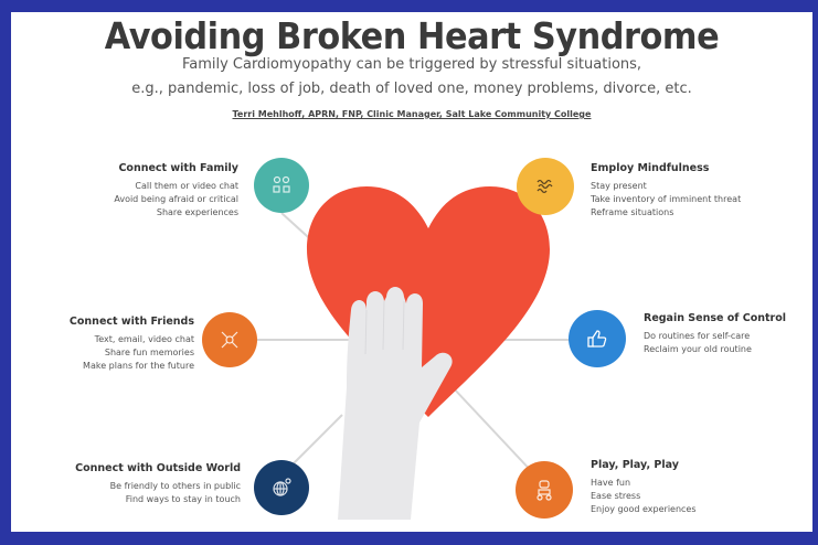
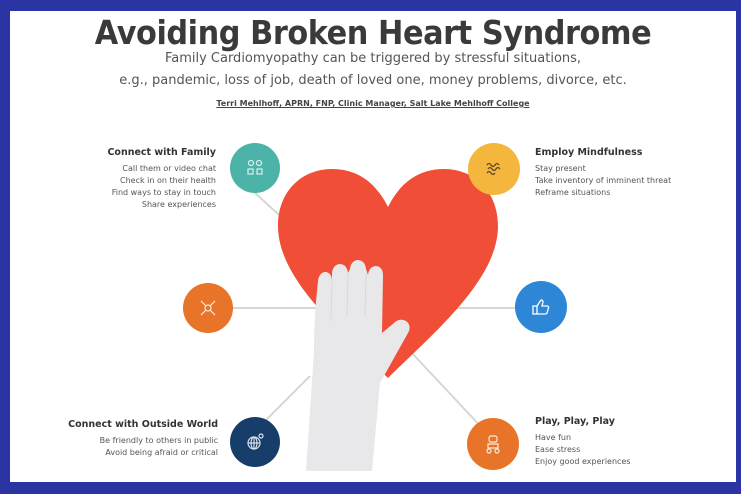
  Avoiding Broken Heart Syndrome
  Family Cardiomyopathy can be triggered by stressful situations,
  e.g., pandemic, loss of job, death of loved one, money problems, divorce, etc.
- Terri Mehlhoff, APRN, FNP, Clinic Manager, Salt Lake Community College
+ Terri Mehlhoff, APRN, FNP, Clinic Manager, Salt Lake Mehlhoff College
  Connect with Family
  Call them or video chat
+ Check in on their health
- Avoid being afraid or critical
+ Find ways to stay in touch
  Share experiences
  Employ Mindfulness
  Stay present
  Take inventory of imminent threat
  Reframe situations
- Connect with Friends
- Text, email, video chat
- Share fun memories
- Make plans for the future
- Regain Sense of Control
- Do routines for self-care
- Reclaim your old routine
  Connect with Outside World
  Be friendly to others in public
- Find ways to stay in touch
+ Avoid being afraid or critical
  Play, Play, Play
  Have fun
  Ease stress
  Enjoy good experiences
